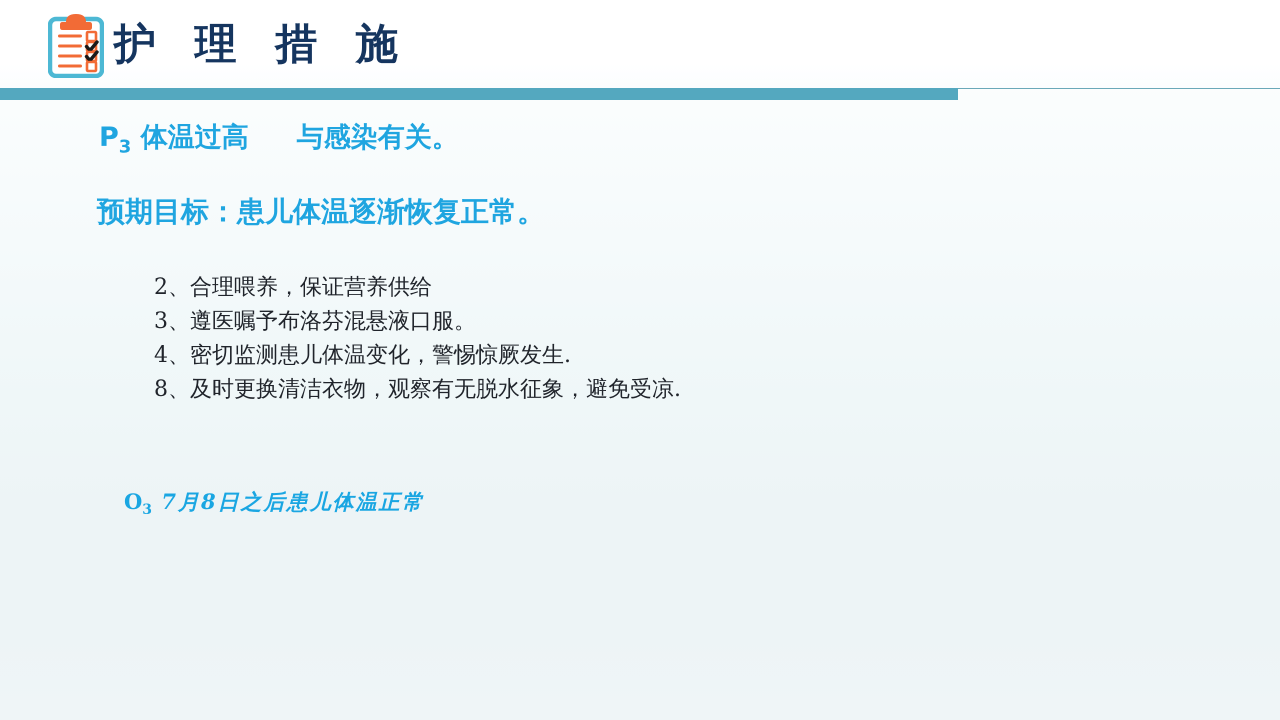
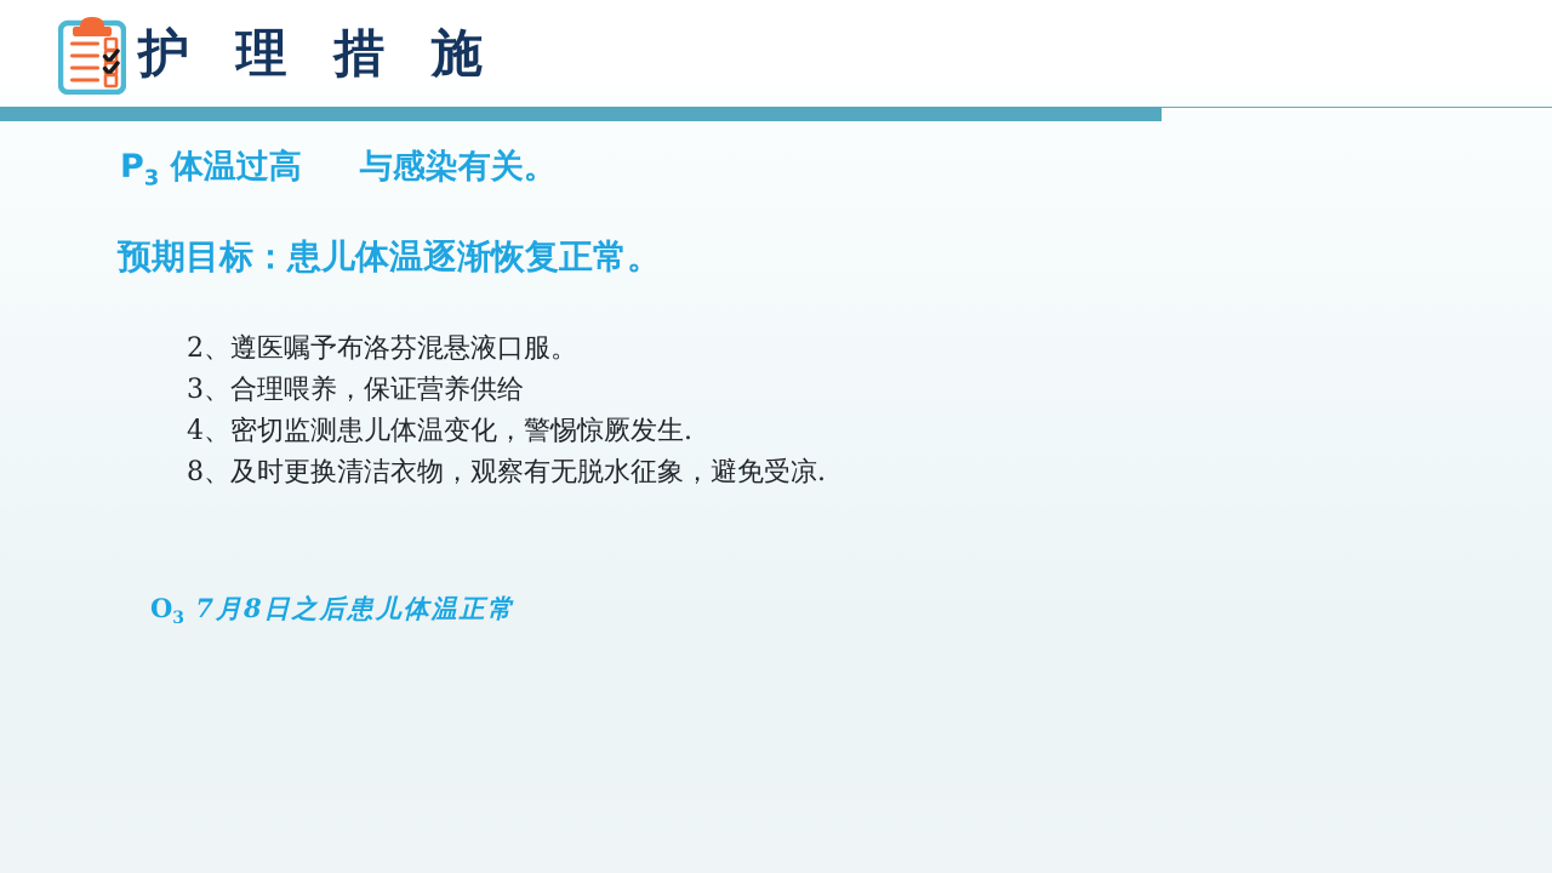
  护 理 措 施
  P3 体温过高 与感染有关。
  预期目标：患儿体温逐渐恢复正常。
  2、
- 合理喂养，保证营养供给
+ 遵医嘱予布洛芬混悬液口服。
  3、
- 遵医嘱予布洛芬混悬液口服。
+ 合理喂养，保证营养供给
  4、
  密切监测患儿体温变化，警惕惊厥发生.
  8、
  及时更换清洁衣物，观察有无脱水征象，避免受凉.
  O3 7月8日之后患儿体温正常
